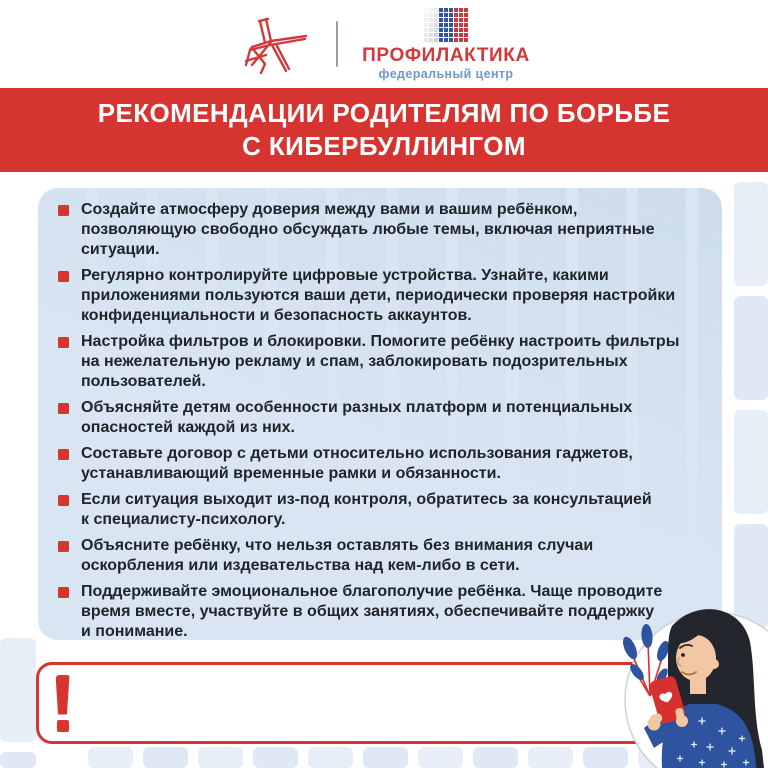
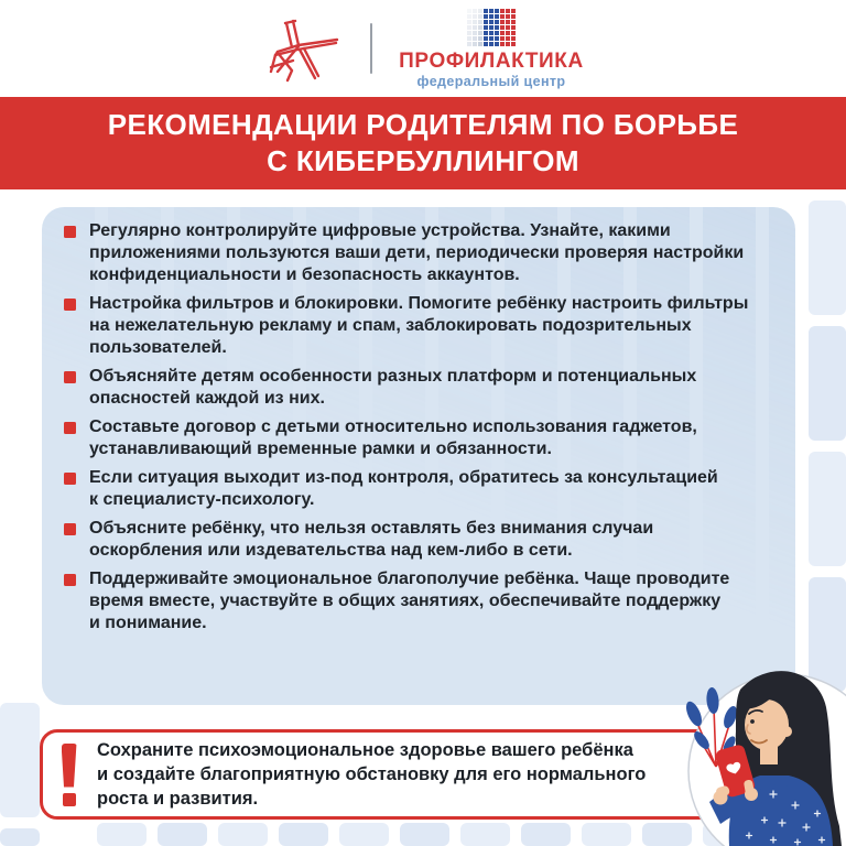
  ПРОФИЛАКТИКА
  федеральный центр
  РЕКОМЕНДАЦИИ РОДИТЕЛЯМ ПО БОРЬБЕ
  С КИБЕРБУЛЛИНГОМ
- Создайте атмосферу доверия между вами и вашим ребёнком,
- позволяющую свободно обсуждать любые темы, включая неприятные
- ситуации.
  Регулярно контролируйте цифровые устройства. Узнайте, какими
  приложениями пользуются ваши дети, периодически проверяя настройки
  конфиденциальности и безопасность аккаунтов.
  Настройка фильтров и блокировки. Помогите ребёнку настроить фильтры
  на нежелательную рекламу и спам, заблокировать подозрительных
  пользователей.
  Объясняйте детям особенности разных платформ и потенциальных
  опасностей каждой из них.
  Составьте договор с детьми относительно использования гаджетов,
  устанавливающий временные рамки и обязанности.
  Если ситуация выходит из-под контроля, обратитесь за консультацией
  к специалисту-психологу.
  Объясните ребёнку, что нельзя оставлять без внимания случаи
  оскорбления или издевательства над кем-либо в сети.
  Поддерживайте эмоциональное благополучие ребёнка. Чаще проводите
  время вместе, участвуйте в общих занятиях, обеспечивайте поддержку
  и понимание.
+ Сохраните психоэмоциональное здоровье вашего ребёнка
+ и создайте благоприятную обстановку для его нормального
+ роста и развития.
